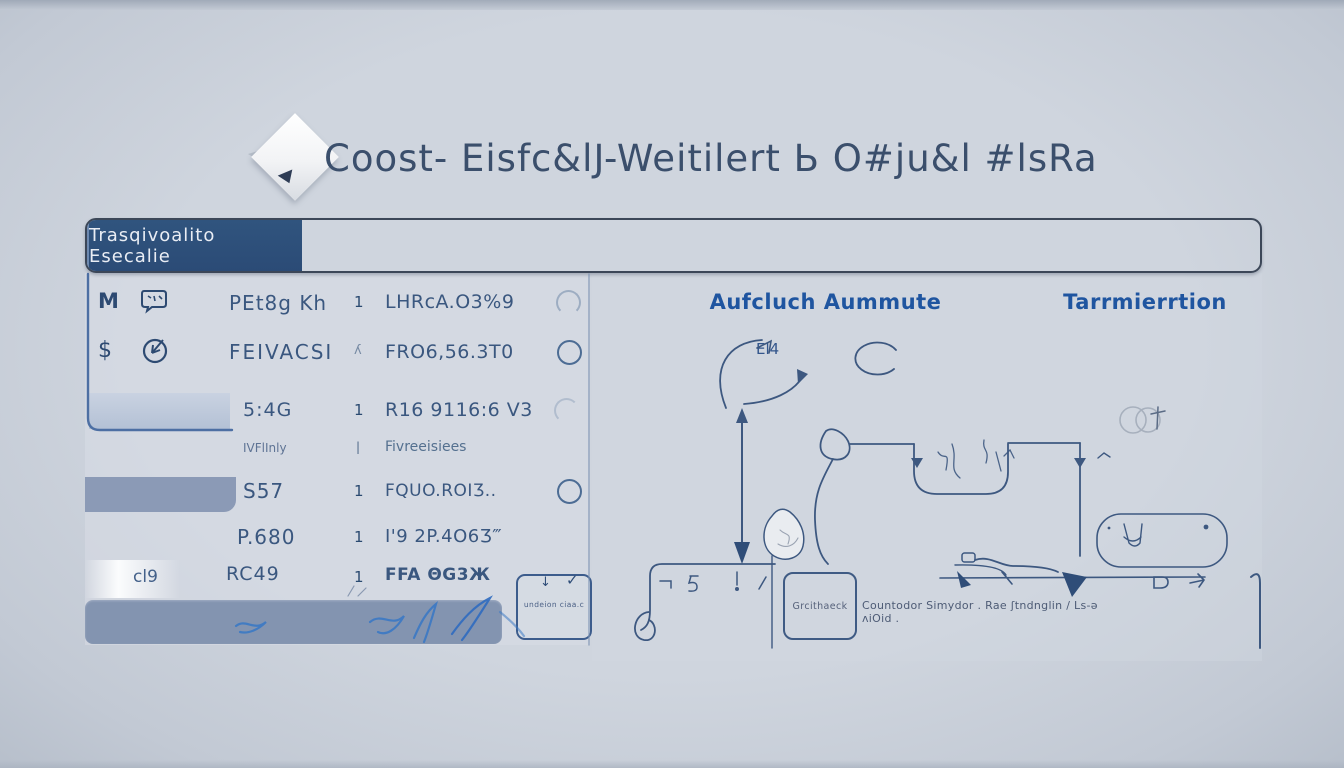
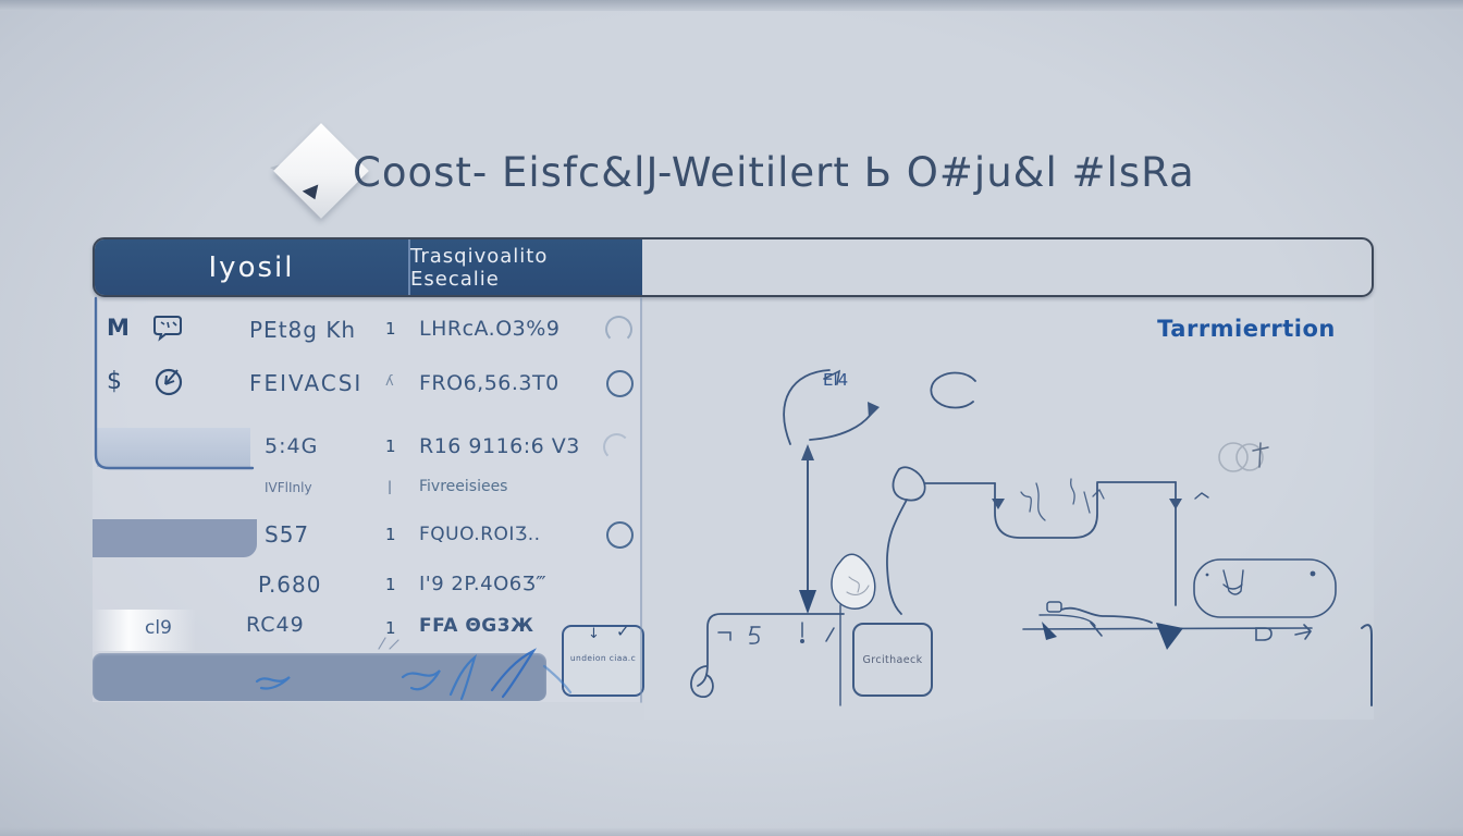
  Coost- Eisfc&lJ-Weitilert Ь O#ju&l #l
+ Iyosil
  Trasqivoalito Esecalie
  M
  PEt8g Kh
  1
  LHRcA.O3%9
  $
  FEIVACSI
  ʎ
  FRO6,56.3T0
  5:4G
  1
  R16 9116:6 V3
  IVFlInly
  |
  Fivreeisiees
  S57
  1
  FQUO.ROIƷ..
  P.680
  1
  I'9 2P.4O6Ʒ‴
  cl9
  RC49
  1
  FFA ΘG3Ж
  ↓
  ✓
  undeion ciaa.c
- Aufcluch Aummute
  Tarrmierrtion
  El4
  Grcithaeck
- Countodor Simydor . Rae ʃtndnglin / Ls-ə ʌiOid .
